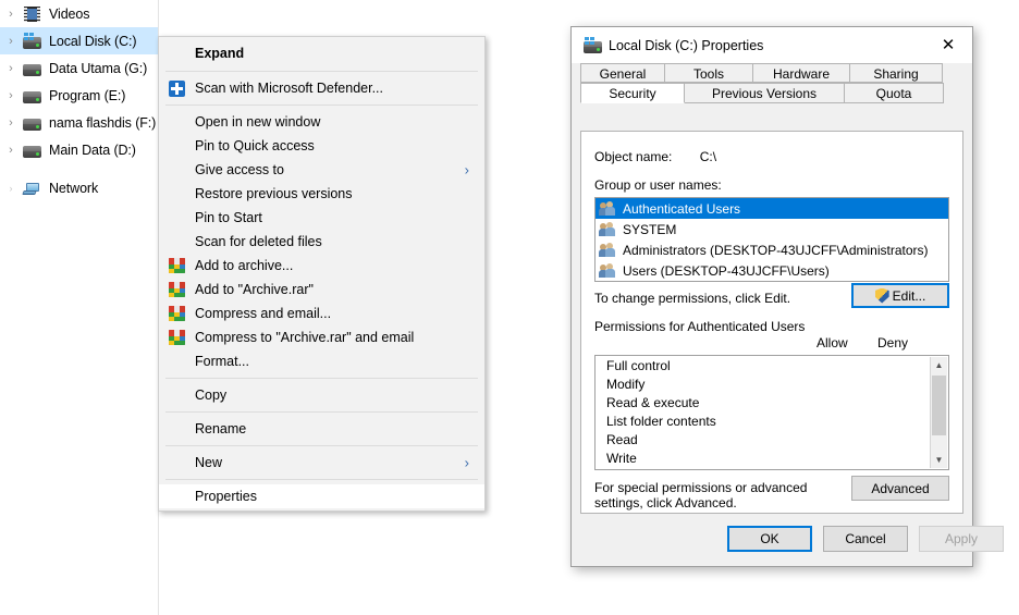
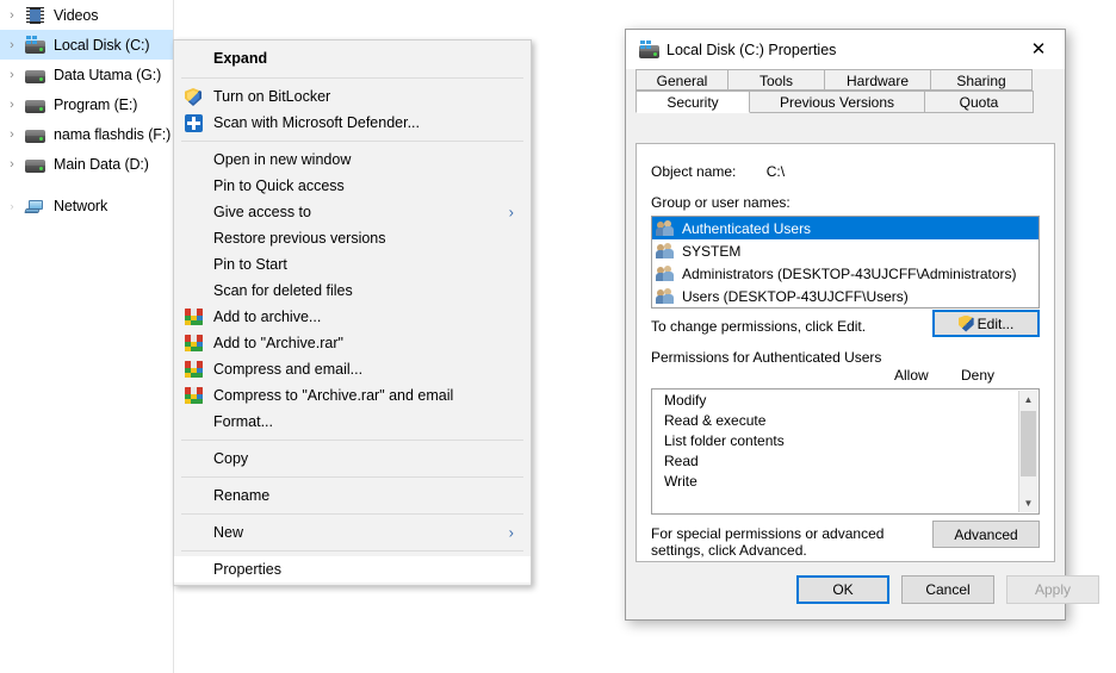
  ›
  Videos
  ›
  Local Disk (C:)
  ›
  Data Utama (G:)
  ›
  Program (E:)
  ›
  nama flashdis (F:)
  ›
  Main Data (D:)
  ›
  Network
  Expand
+ Turn on BitLocker
  Scan with Microsoft Defender...
  Open in new window
  Pin to Quick access
  Give access to
  ›
  Restore previous versions
  Pin to Start
  Scan for deleted files
  Add to archive...
  Add to "Archive.rar"
  Compress and email...
  Compress to "Archive.rar" and email
  Format...
  Copy
  Rename
  New
  ›
  Properties
  Local Disk (C:) Properties
  ✕
  General
  Tools
  Hardware
  Sharing
  Security
  Previous Versions
  Quota
  Object name: C:\
  Group or user names:
  Authenticated Users
  SYSTEM
  Administrators (DESKTOP-43UJCFF\Administrators)
  Users (DESKTOP-43UJCFF\Users)
  To change permissions, click Edit.
  Edit...
  Permissions for Authenticated Users
  Allow
  Deny
- Full control
  Modify
  Read & execute
  List folder contents
  Read
  Write
  ▲
  ▼
  For special permissions or advanced settings, click Advanced.
  Advanced
  OK
  Cancel
  Apply
